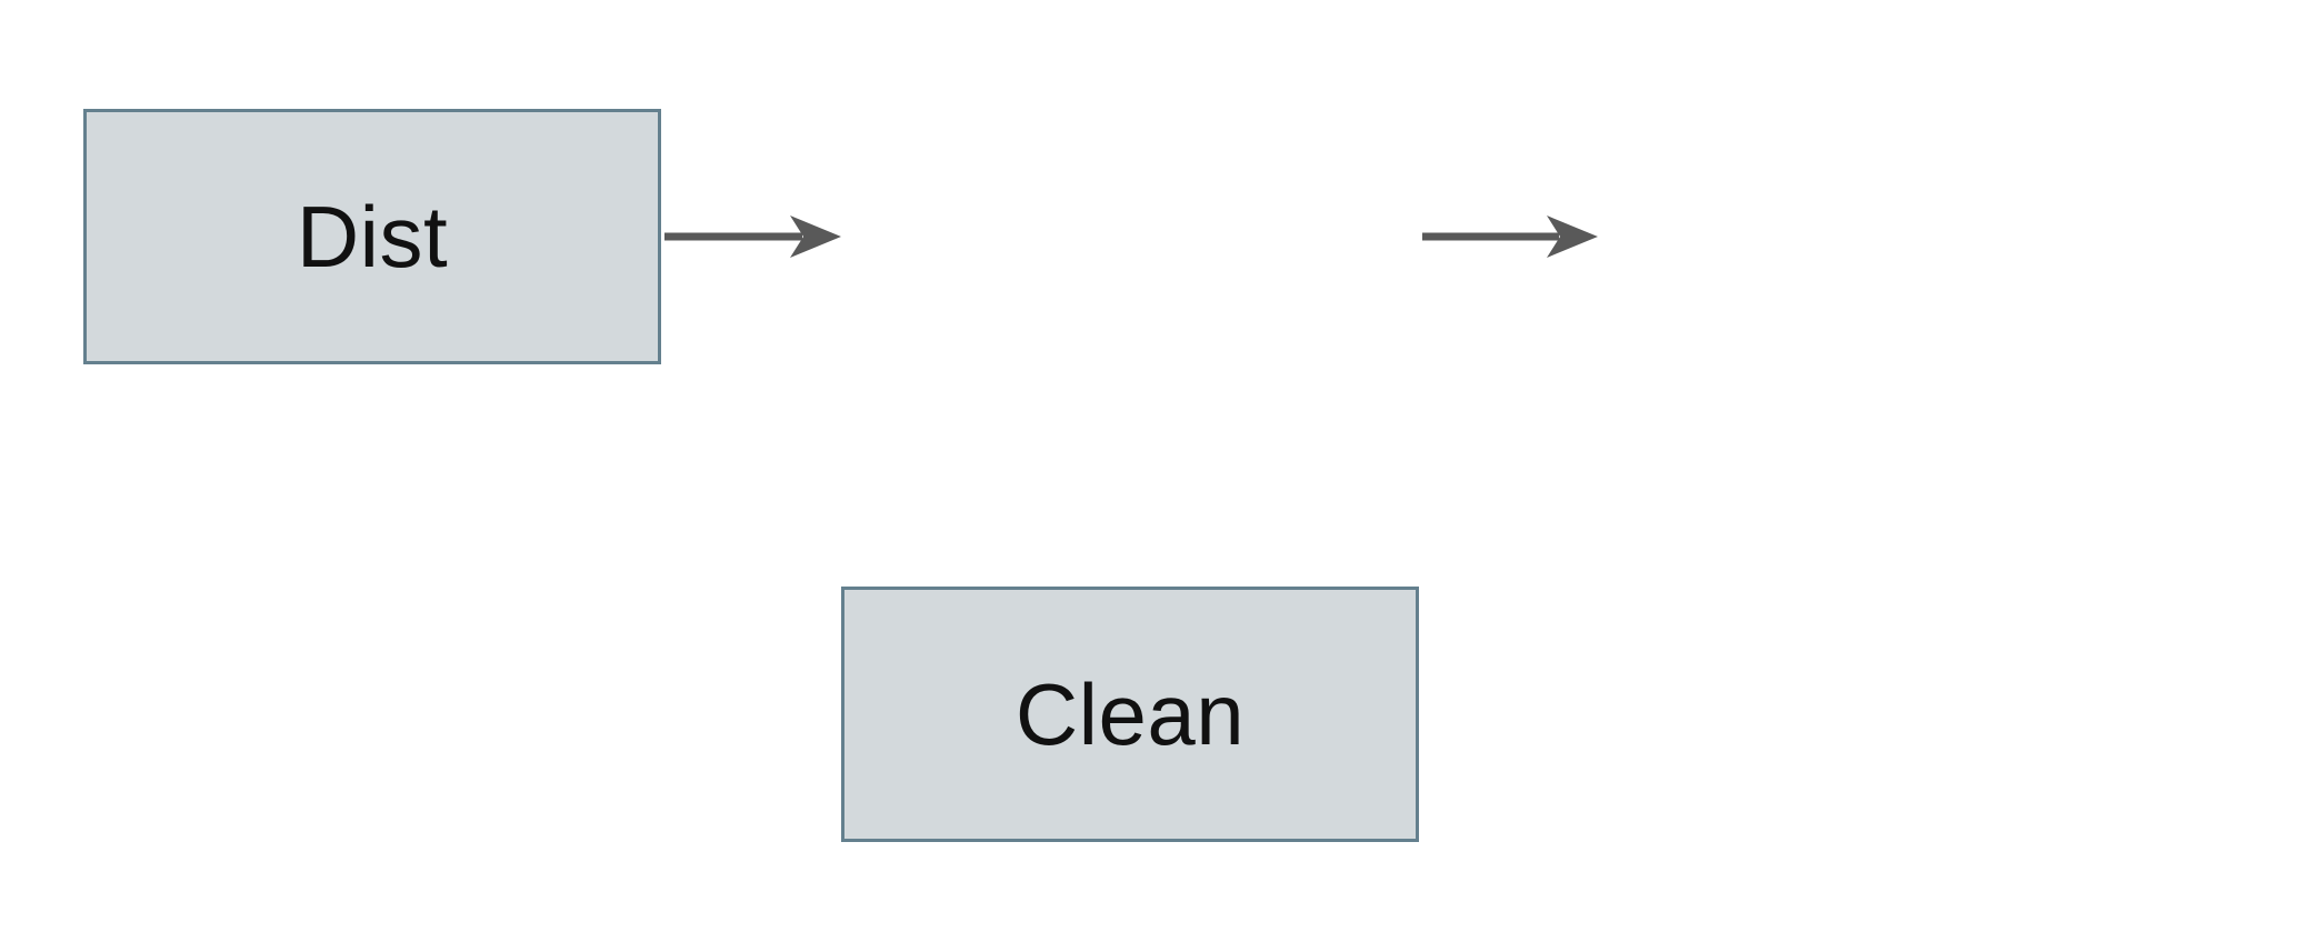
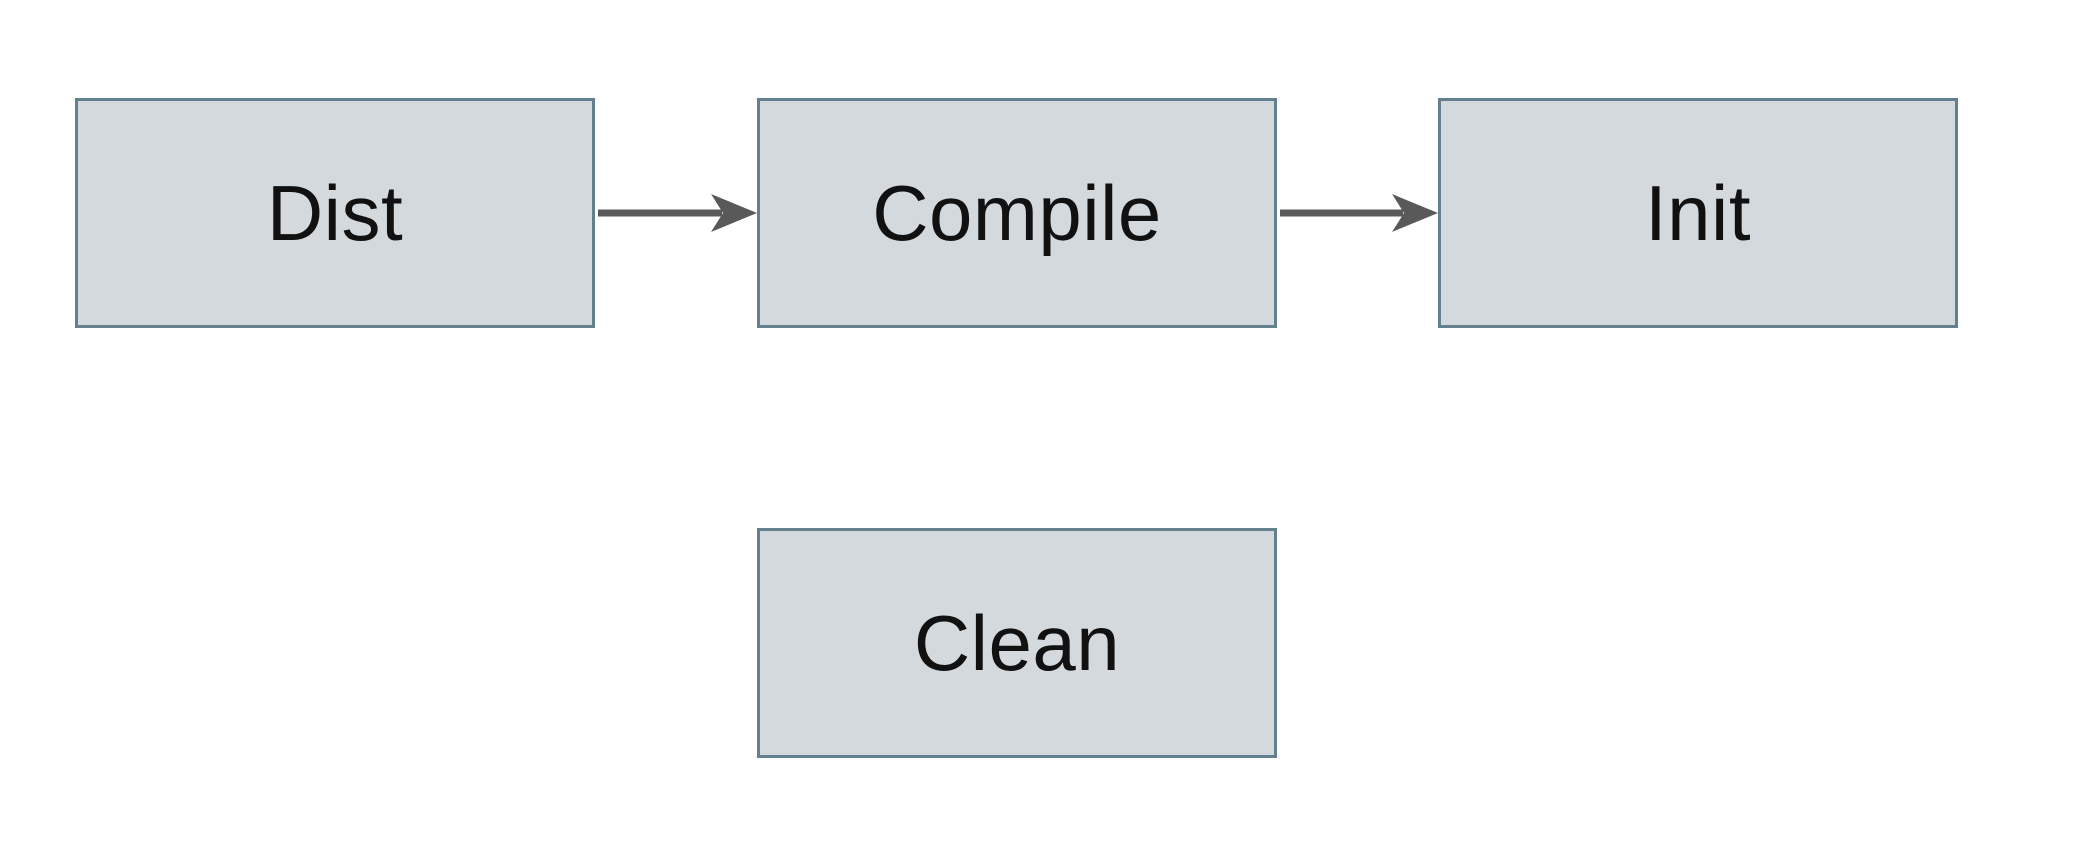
  Dist
+ Compile
+ Init
  Clean
